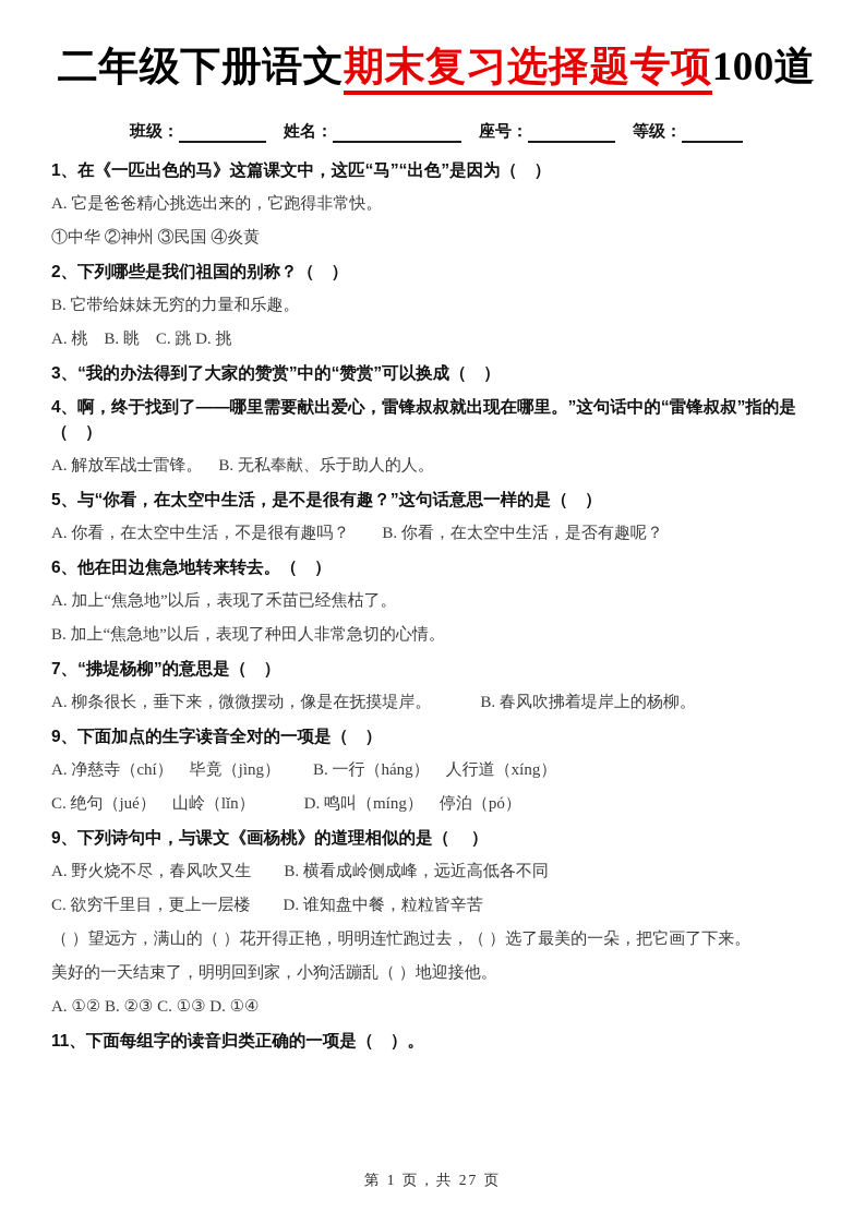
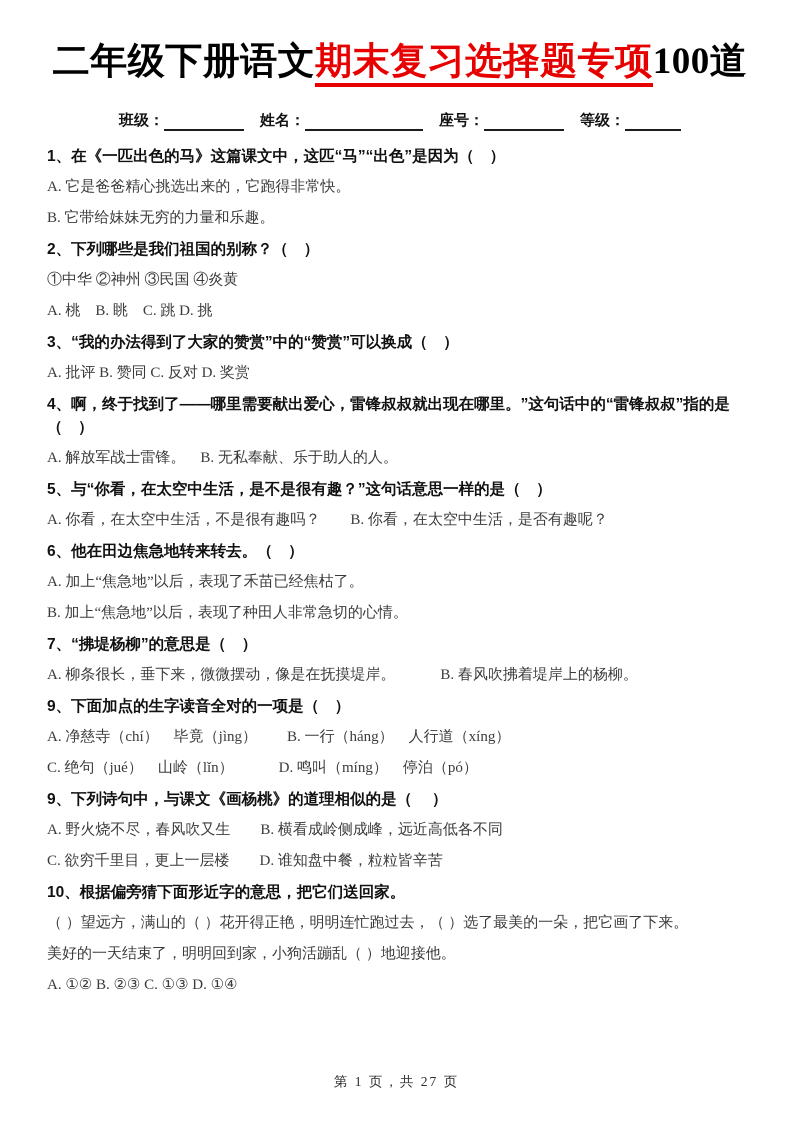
  二年级下册语文期末复习选择题专项100道
  班级：
  姓名：
  座号：
  等级：
  1、在《一匹出色的马》这篇课文中，这匹“马”“出色”是因为（ ）
  A. 它是爸爸精心挑选出来的，它跑得非常快。
- ①中华 ②神州 ③民国 ④炎黄
+ B. 它带给妹妹无穷的力量和乐趣。
  2、下列哪些是我们祖国的别称？（ ）
- B. 它带给妹妹无穷的力量和乐趣。
+ ①中华 ②神州 ③民国 ④炎黄
  A. 桃 B. 眺 C. 跳 D. 挑
  3、“我的办法得到了大家的赞赏”中的“赞赏”可以换成（ ）
+ A. 批评 B. 赞同 C. 反对 D. 奖赏
  4、啊，终于找到了——哪里需要献出爱心，雷锋叔叔就出现在哪里。”这句话中的“雷锋叔叔”指的是（ ）
  A. 解放军战士雷锋。 B. 无私奉献、乐于助人的人。
  5、与“你看，在太空中生活，是不是很有趣？”这句话意思一样的是（ ）
  A. 你看，在太空中生活，不是很有趣吗？ B. 你看，在太空中生活，是否有趣呢？
  6、他在田边焦急地转来转去。（ ）
  A. 加上“焦急地”以后，表现了禾苗已经焦枯了。
  B. 加上“焦急地”以后，表现了种田人非常急切的心情。
  7、“拂堤杨柳”的意思是（ ）
  A. 柳条很长，垂下来，微微摆动，像是在抚摸堤岸。 B. 春风吹拂着堤岸上的杨柳。
  9、下面加点的生字读音全对的一项是（ ）
  A. 净慈寺（chí） 毕竟（jìng） B. 一行（háng） 人行道（xíng）
  C. 绝句（jué） 山岭（lǐn） D. 鸣叫（míng） 停泊（pó）
  9、下列诗句中，与课文《画杨桃》的道理相似的是（ ）
  A. 野火烧不尽，春风吹又生 B. 横看成岭侧成峰，远近高低各不同
  C. 欲穷千里目，更上一层楼 D. 谁知盘中餐，粒粒皆辛苦
+ 10、根据偏旁猜下面形近字的意思，把它们送回家。
  （ ）望远方，满山的（ ）花开得正艳，明明连忙跑过去，（ ）选了最美的一朵，把它画了下来。
  美好的一天结束了，明明回到家，小狗活蹦乱（ ）地迎接他。
  A. ①② B. ②③ C. ①③ D. ①④
- 11、下面每组字的读音归类正确的一项是（ ）。
  第 1 页，共 27 页
